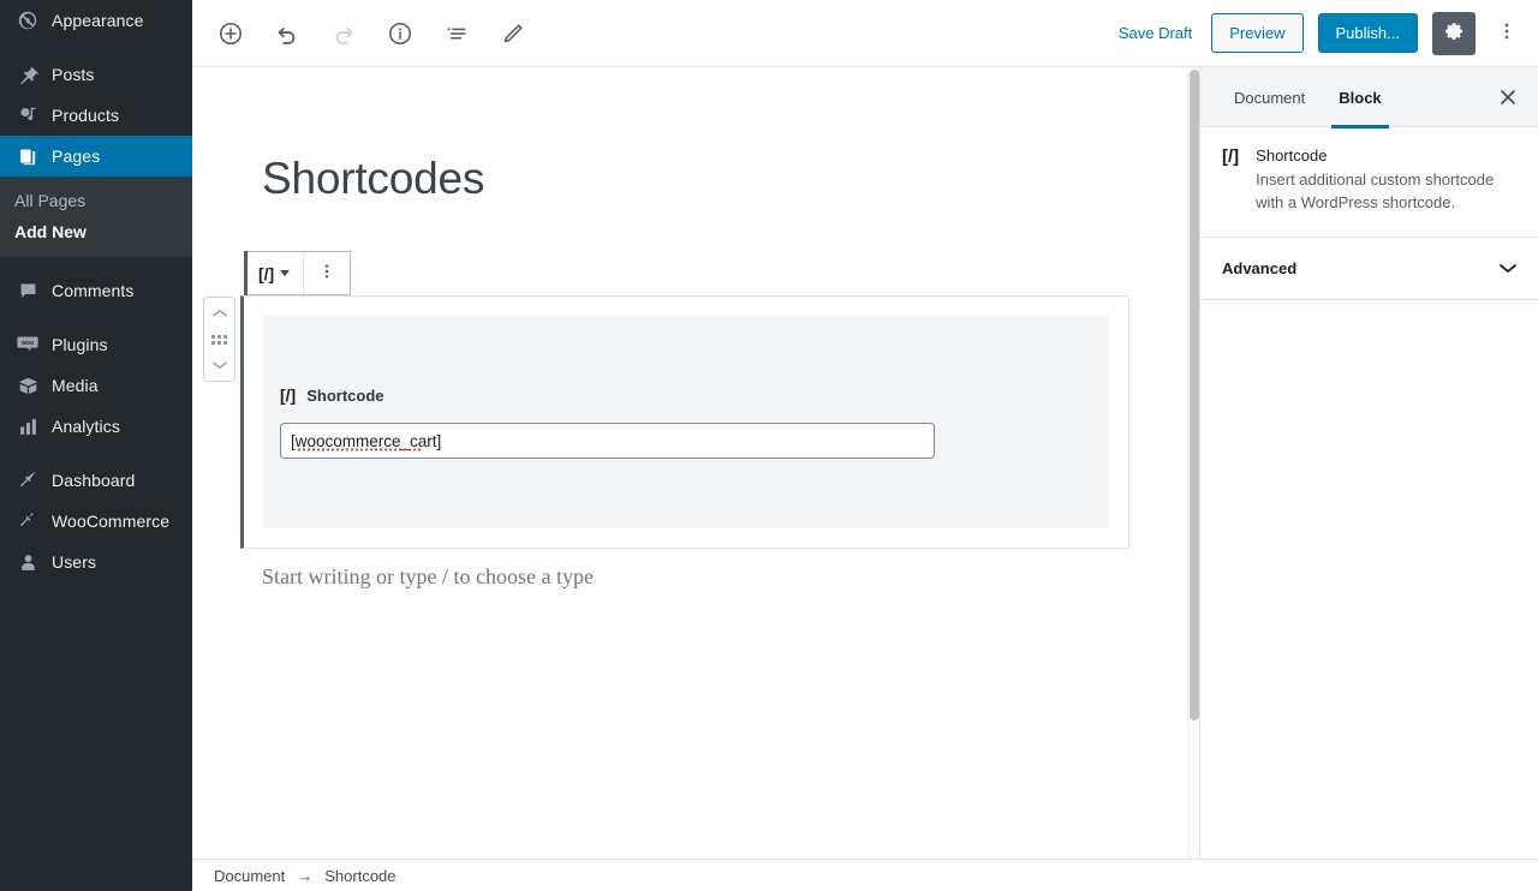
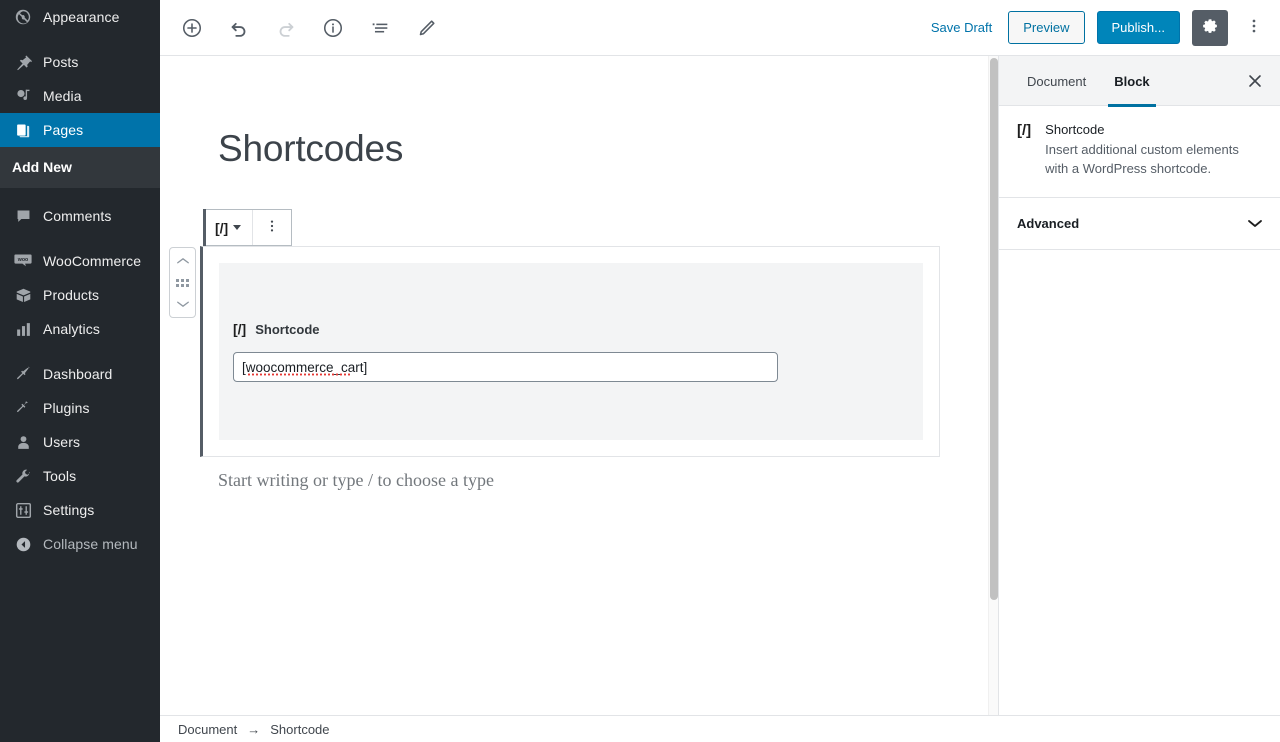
  Appearance
  Posts
- Products
+ Media
  Pages
- All Pages
  Add New
  Comments
- Plugins
+ WooCommerce
- Media
+ Products
  Analytics
  Dashboard
- WooCommerce
+ Plugins
  Users
+ Tools
+ Settings
+ Collapse menu
  Save Draft
  Preview
  Publish...
  Shortcodes
  [/]
  [/]
  Shortcode
  [woocommerce_cart]
  Start writing or type / to choose a type
  Document
  Block
  [/]
  Shortcode
- Insert additional custom shortcode with a WordPress shortcode.
+ Insert additional custom elements with a WordPress shortcode.
  Advanced
  Document
  →
  Shortcode
